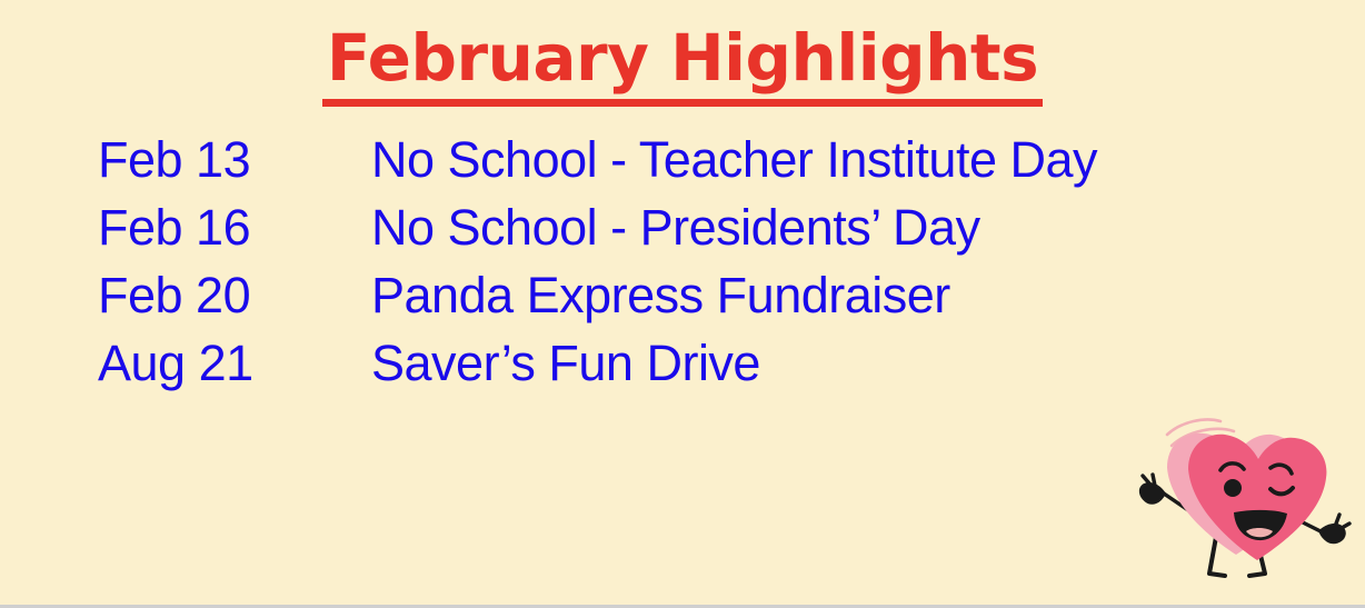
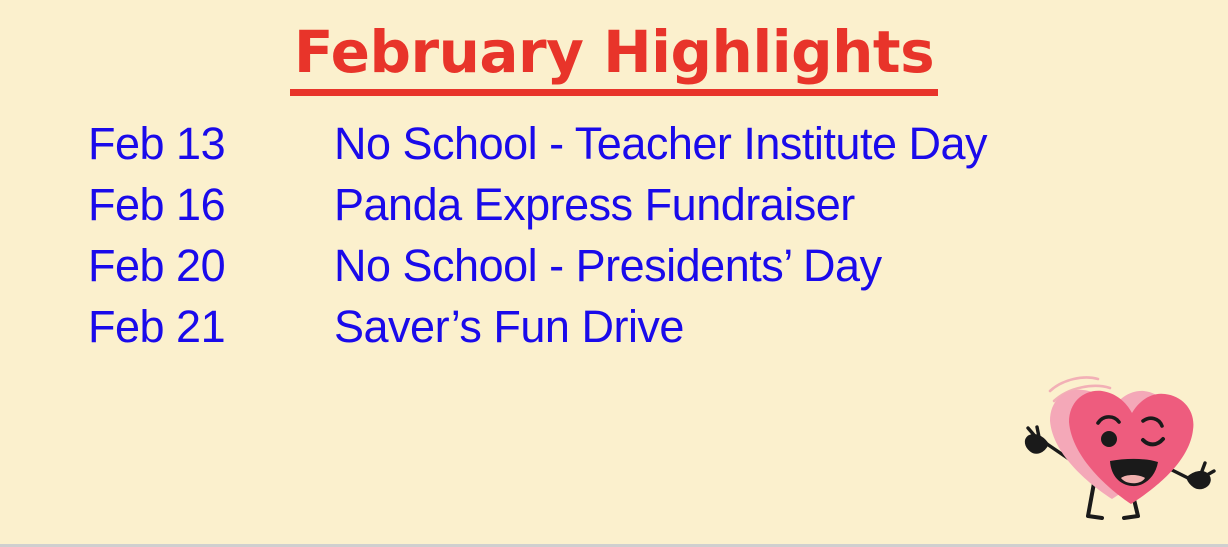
  February Highlights
  Feb 13
  No School - Teacher Institute Day
  Feb 16
- No School - Presidents’ Day
+ Panda Express Fundraiser
  Feb 20
- Panda Express Fundraiser
+ No School - Presidents’ Day
- Aug 21
+ Feb 21
  Saver’s Fun Drive
